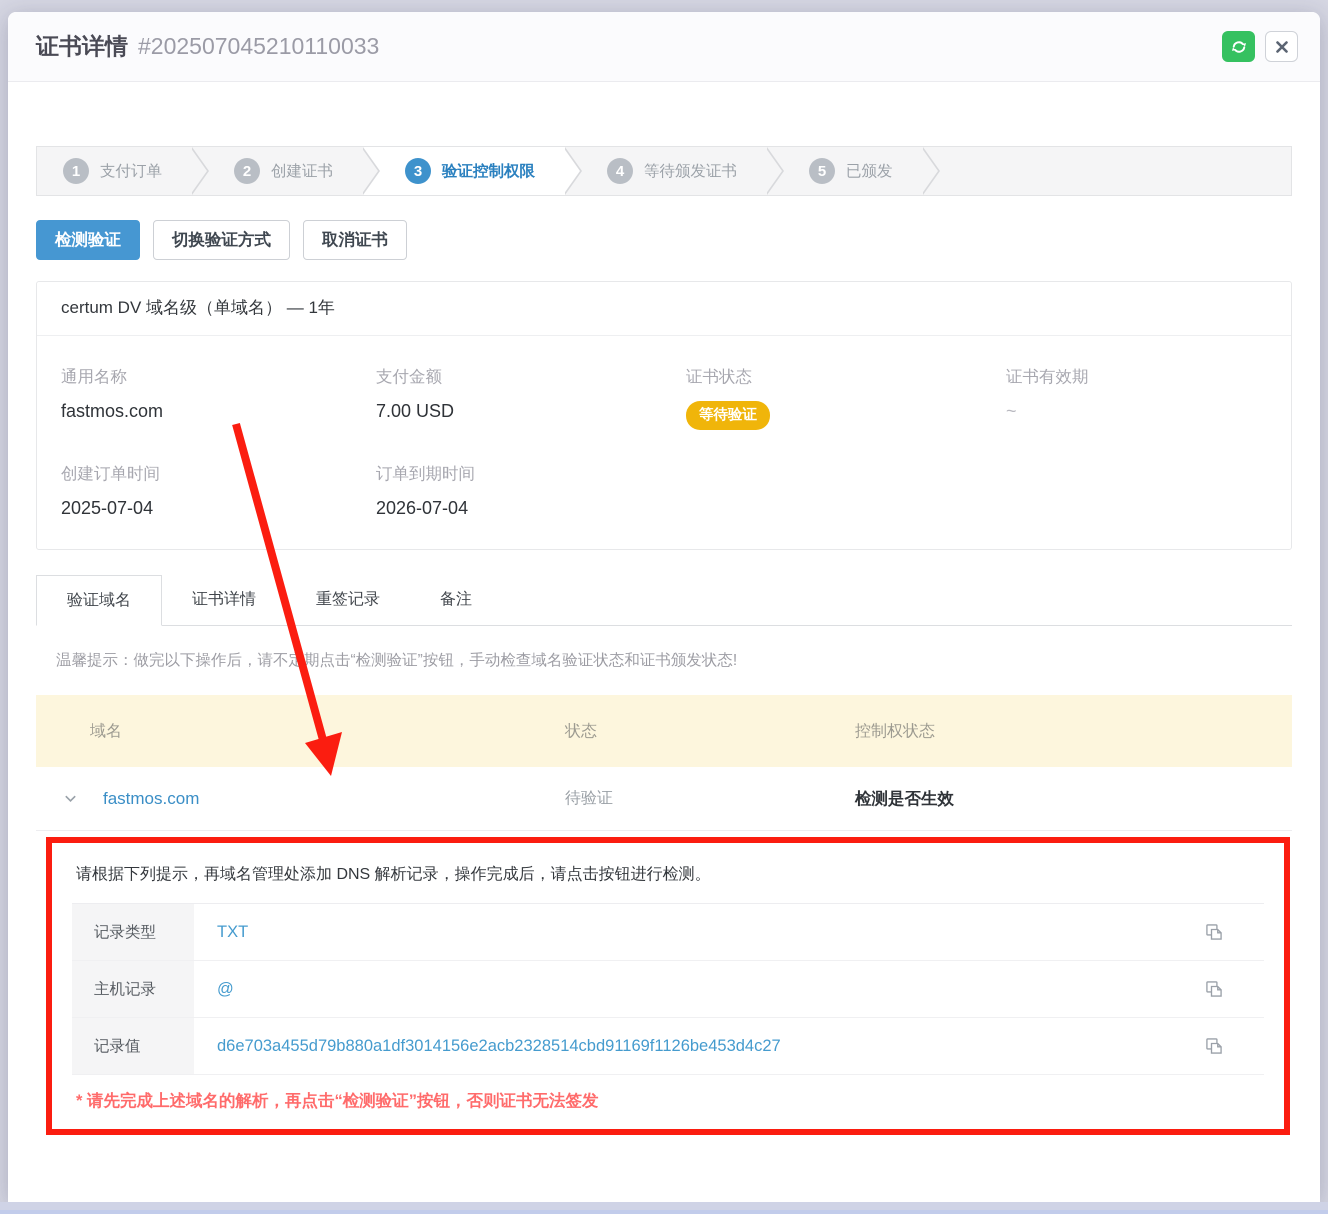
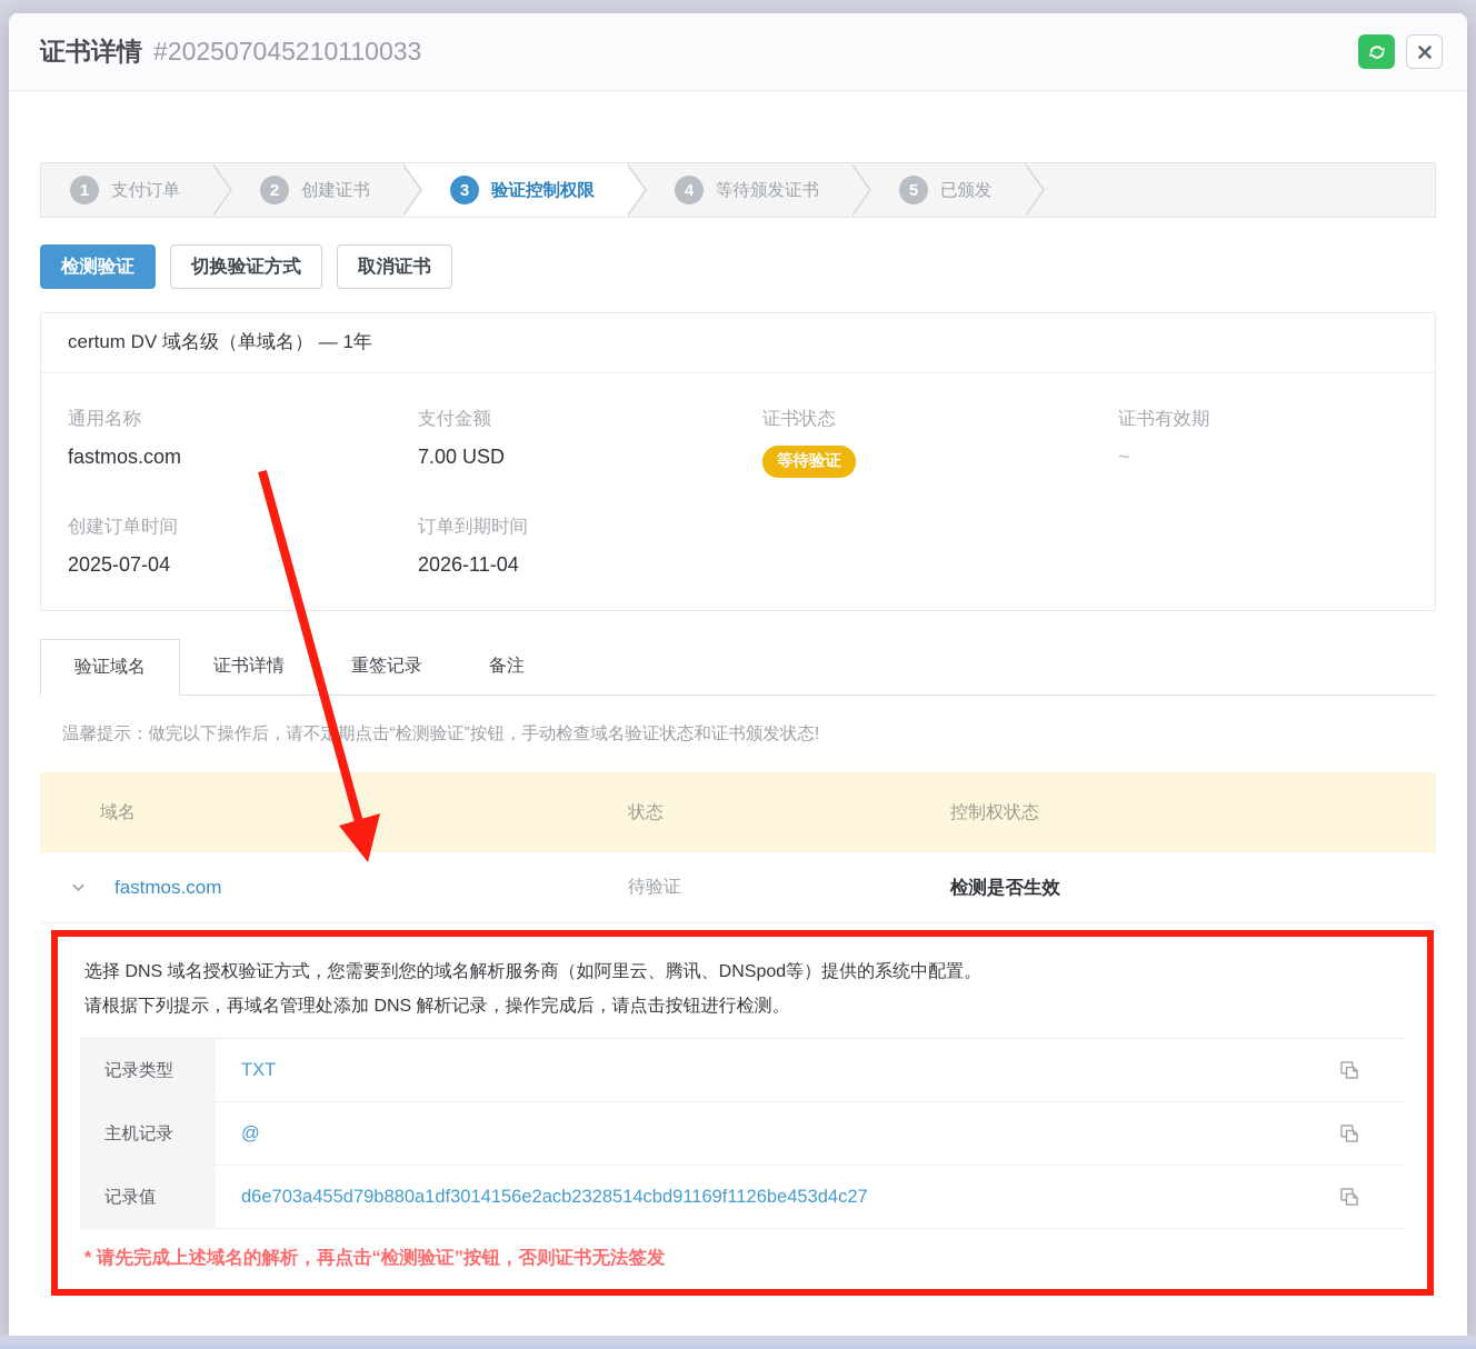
  证书详情
  #202507045210110033
  1
  支付订单
  2
  创建证书
  3
  验证控制权限
  4
  等待颁发证书
  5
  已颁发
  检测验证
  切换验证方式
  取消证书
  certum DV 域名级（单域名） — 1年
  通用名称
  fastmos.com
  支付金额
  7.00 USD
  证书状态
  等待验证
  证书有效期
  ~
  创建订单时间
  2025-07-04
  订单到期时间
- 2026-07-04
+ 2026-11-04
  验证域名
  证书详情
  重签记录
  备注
  温馨提示：做完以下操作后，请不定期点击“检测验证”按钮，手动检查域名验证状态和证书颁发状态!
  域名
  状态
  控制权状态
  fastmos.com
  待验证
  检测是否生效
+ 选择 DNS 域名授权验证方式，您需要到您的域名解析服务商（如阿里云、腾讯、DNSpod等）提供的系统中配置。
  请根据下列提示，再域名管理处添加 DNS 解析记录，操作完成后，请点击按钮进行检测。
  记录类型
  TXT
  主机记录
  @
  记录值
  d6e703a455d79b880a1df3014156e2acb2328514cbd91169f1126be453d4c27
  * 请先完成上述域名的解析，再点击“检测验证”按钮，否则证书无法签发
